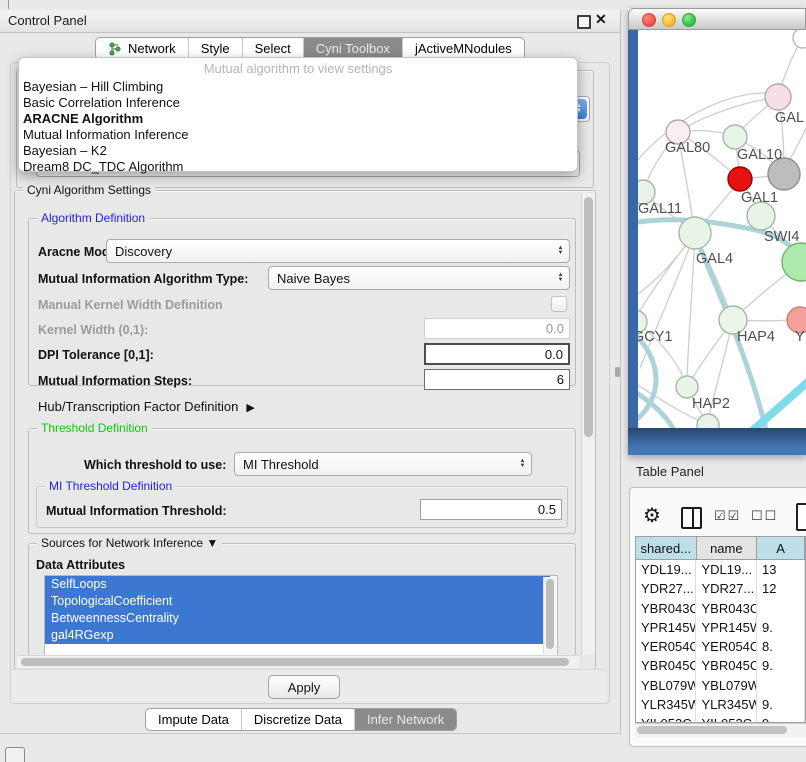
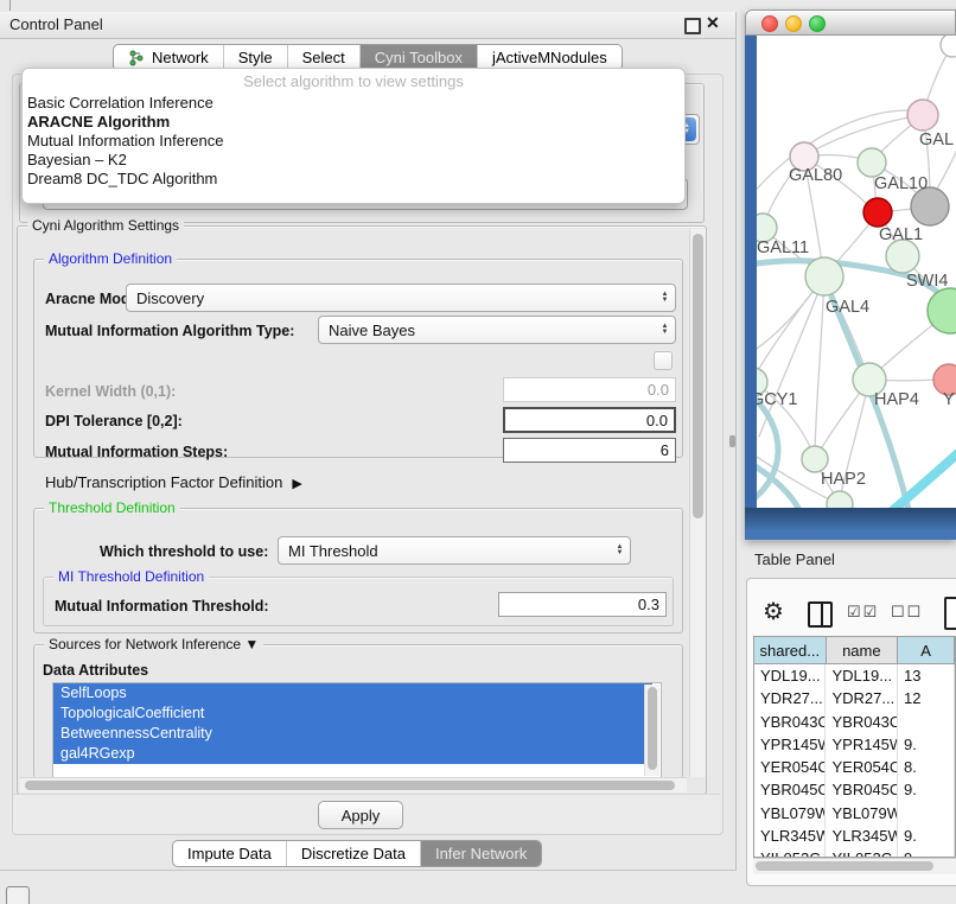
  Control Panel
  ✕
  Network
  Style
  Select
  Cyni Toolbox
  jActiveMNodules
- Mutual algorithm to view settings
+ Select algorithm to view settings
- Bayesian – Hill Climbing
  Basic Correlation Inference
  ARACNE Algorithm
  Mutual Information Inference
  Bayesian – K2
  Dream8 DC_TDC Algorithm
  Cyni Algorithm Settings
  Algorithm Definition
  Aracne Mo
  Discovery
  Mutual Information Algorithm Type:
  Naive Bayes
- Manual Kernel Width Definition
  Kernel Width (0,1):
  0.0
- DPI Tolerance [0,1]:
+ DPI Tolerance [0,2]:
  0.0
  Mutual Information Steps:
  6
  Hub/Transcription Factor Definition ▶
  Threshold Definition
  Which threshold to use:
  MI Threshold
  MI Threshold Definition
  Mutual Information Threshold:
- 0.5
+ 0.3
  Sources for Network Inference ▼
  Data Attributes
  SelfLoops
  TopologicalCoefficient
  BetweennessCentrality
  gal4RGexp
  Apply
  Impute Data
  Discretize Data
  Infer Network
  GAL
  GAL80
  GAL10
  GAL11
  SWI4
  GAL4
  GCY1
  HAP4
  Y
  HAP2
  GAL1
  Table Panel
  ⚙
  ☑☑
  ☐☐
  shared...
  name
  A
  YDL19...
  YDL19...
  13
  YDR27...
  YDR27...
  12
  YBR043C
  YBR043C
  YPR145W
  YPR145W
  9.
  YER054C
  YER054C
  8.
  YBR045C
  YBR045C
  9.
  YBL079W
  YBL079W
  YLR345W
  YLR345W
  9.
